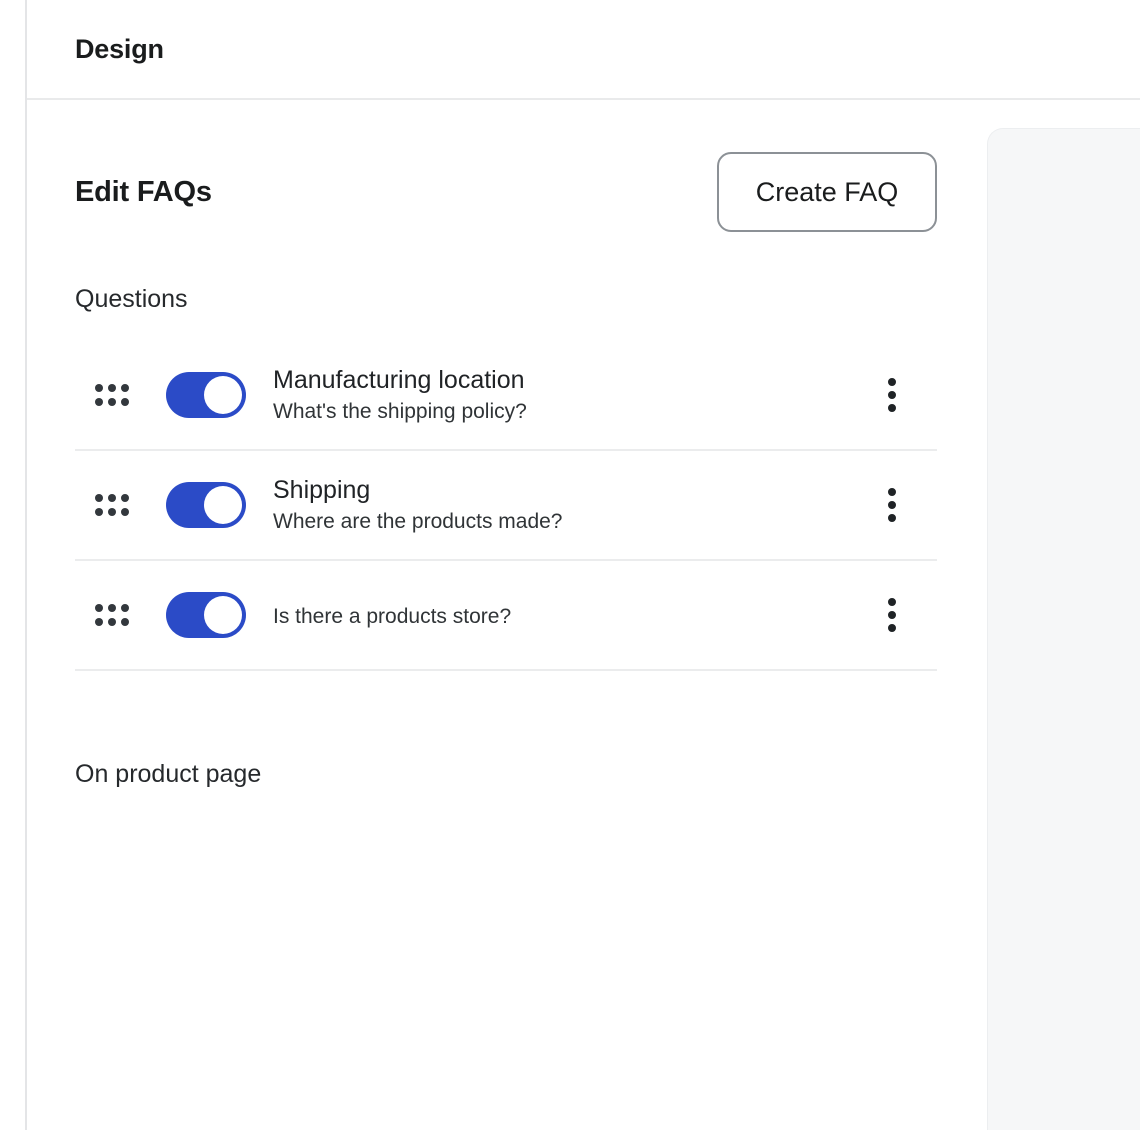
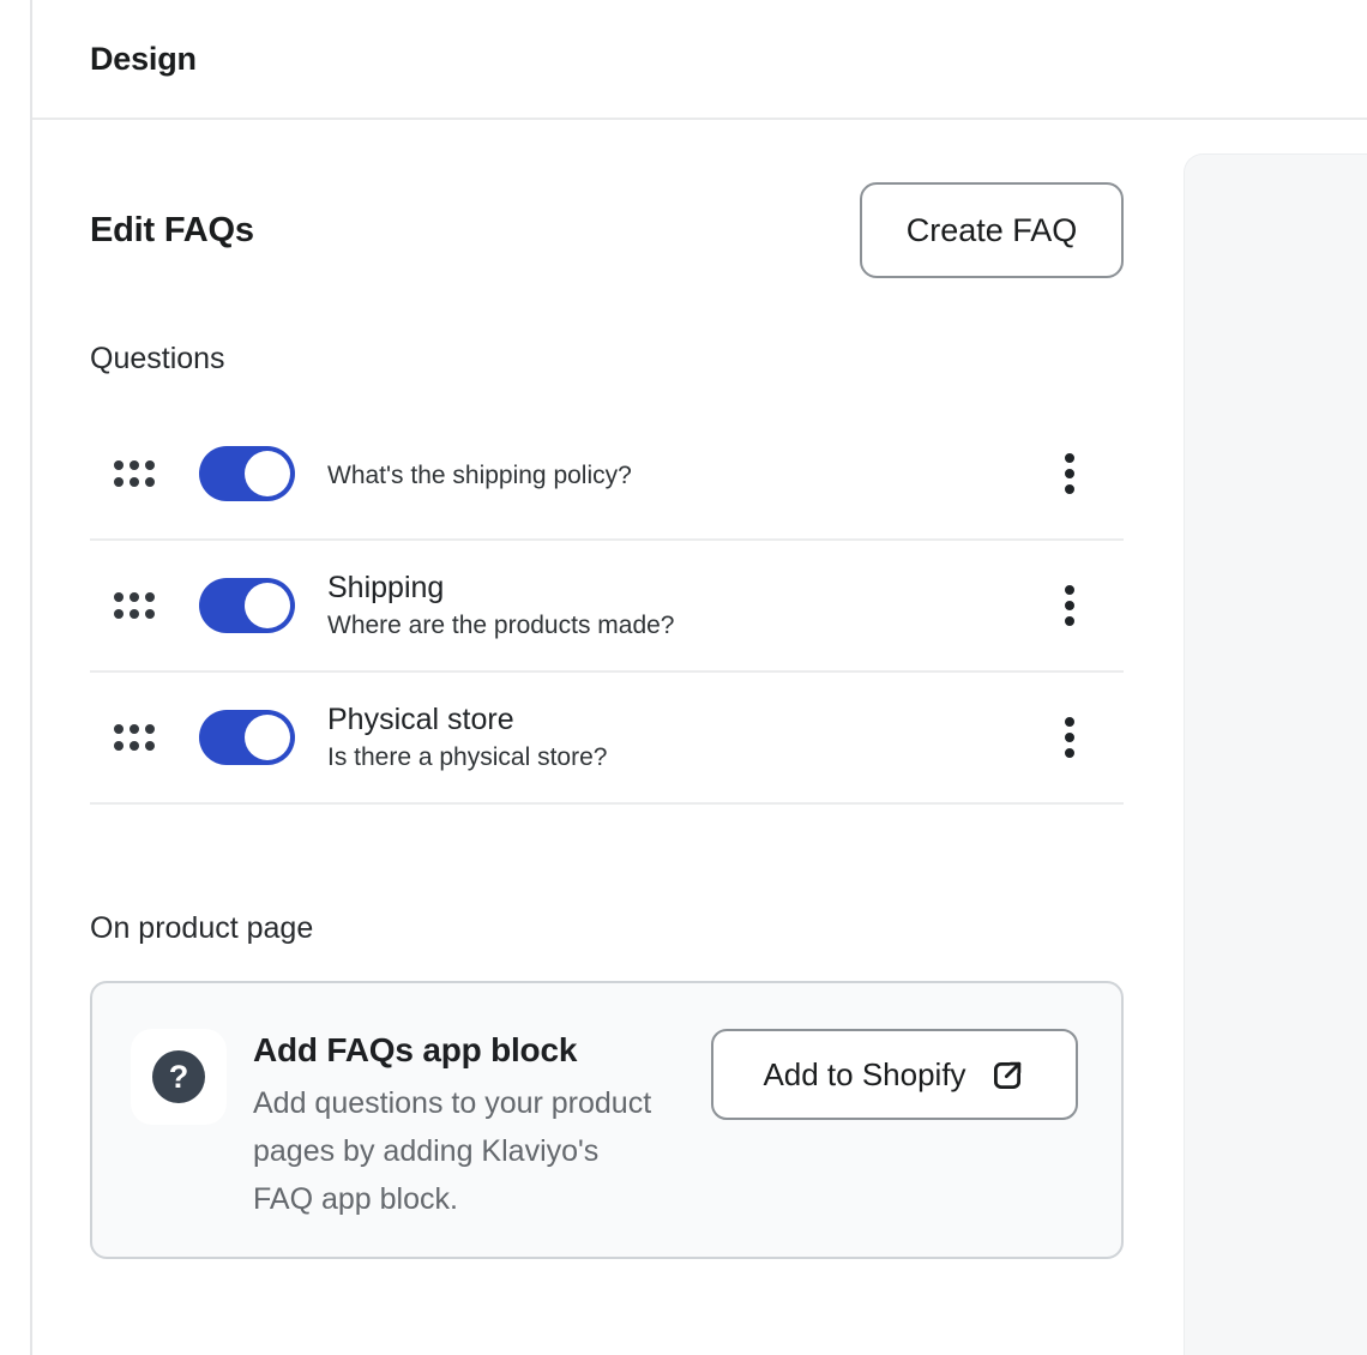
  Design
  Edit FAQs
  Create FAQ
  Questions
- Manufacturing location
  What's the shipping policy?
  Shipping
  Where are the products made?
+ Physical store
- Is there a products store?
+ Is there a physical store?
  On product page
+ ?
+ Add FAQs app block
+ Add questions to your product pages by adding Klaviyo's FAQ app block.
+ Add to Shopify
